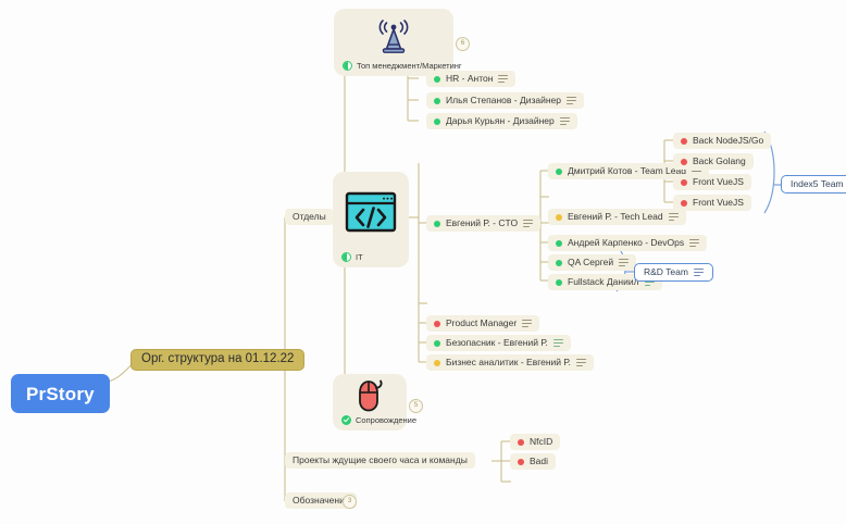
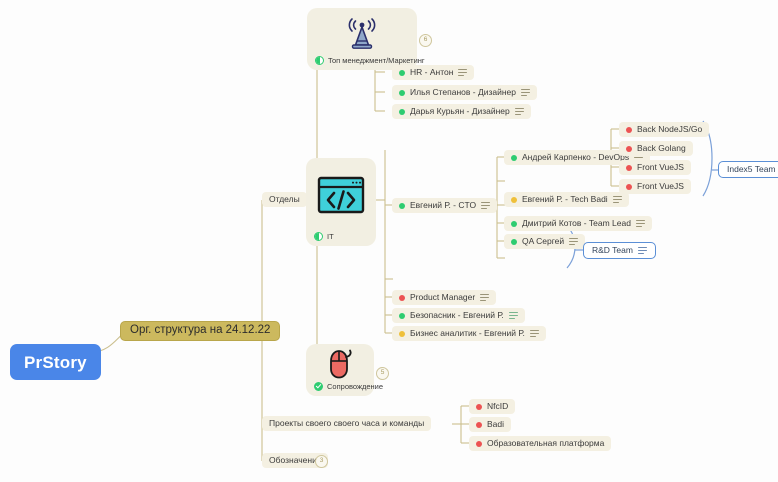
  PrStory
- Орг. структура на 01.12.22
+ Орг. структура на 24.12.22
  Отделы
- Проекты ждущие своего часа и команды
+ Проекты своего своего часа и команды
  Обозначен
  Топ менеджмент/Маркетинг
  HR - Антон
  Илья Степанов - Дизайнер
  Дарья Курьян - Дизайнер
  IT
  Евгений Р. - CTO
- Дмитрий Котов - Team Lead
+ Андрей Карпенко - DevOps
- Евгений Р. - Tech Lead
+ Евгений Р. - Tech Badi
- Андрей Карпенко - DevOps
+ Дмитрий Котов - Team Lead
  QA Сергей
- Fullstack Даниил
  Back NodeJS/Go
  Back Golang
  Front VueJS
  Front VueJS
  Index5 Team
  R&D Team
  Product Manager
  Безопасник - Евгений Р.
  Бизнес аналитик - Евгений Р.
  Сопровождение
  NfcID
  Badi
+ Образовательная платформа
